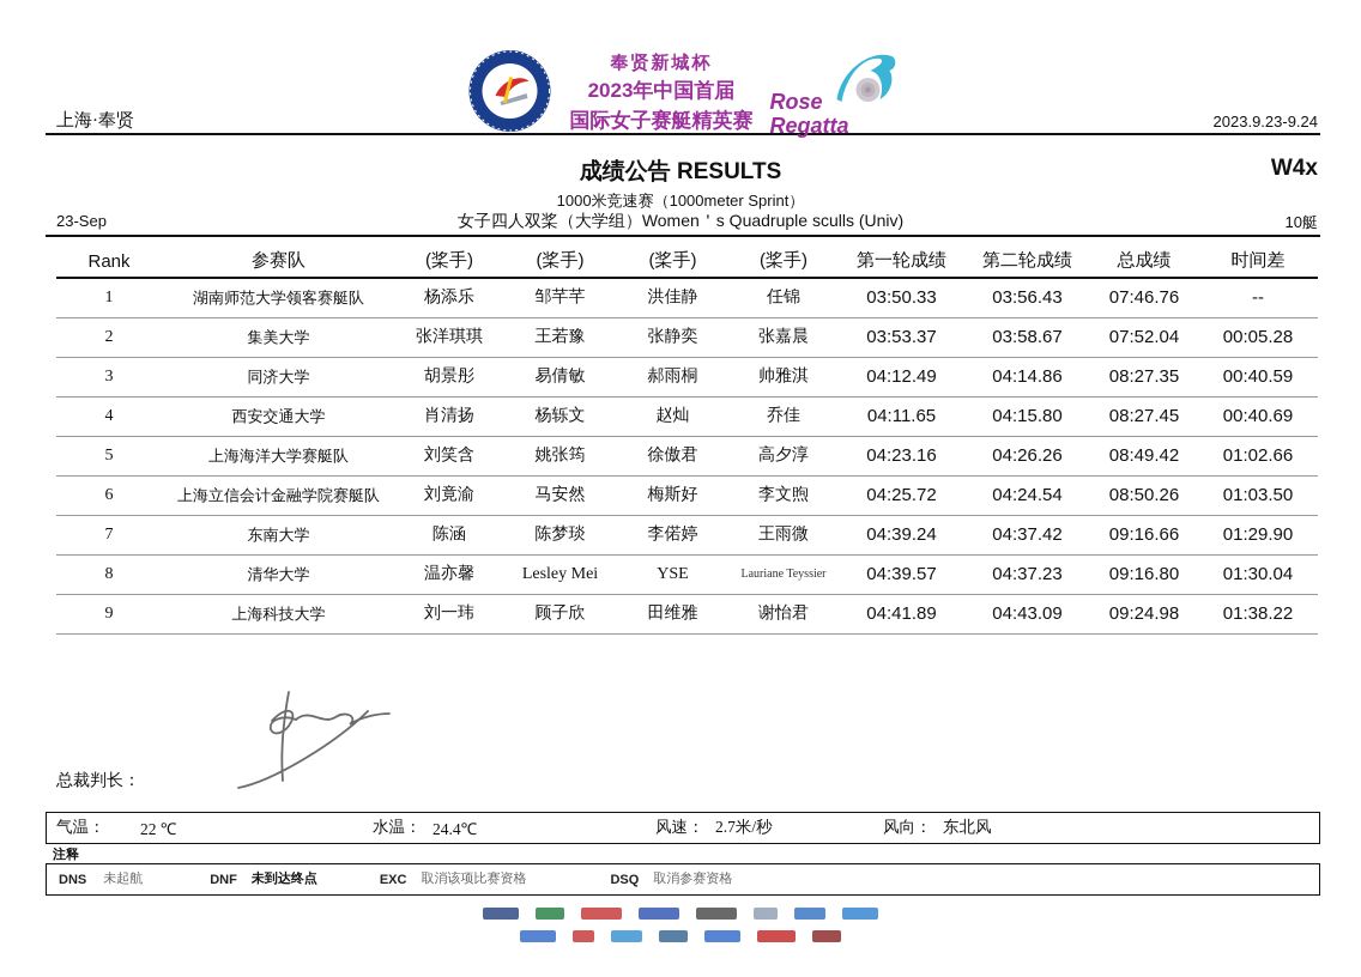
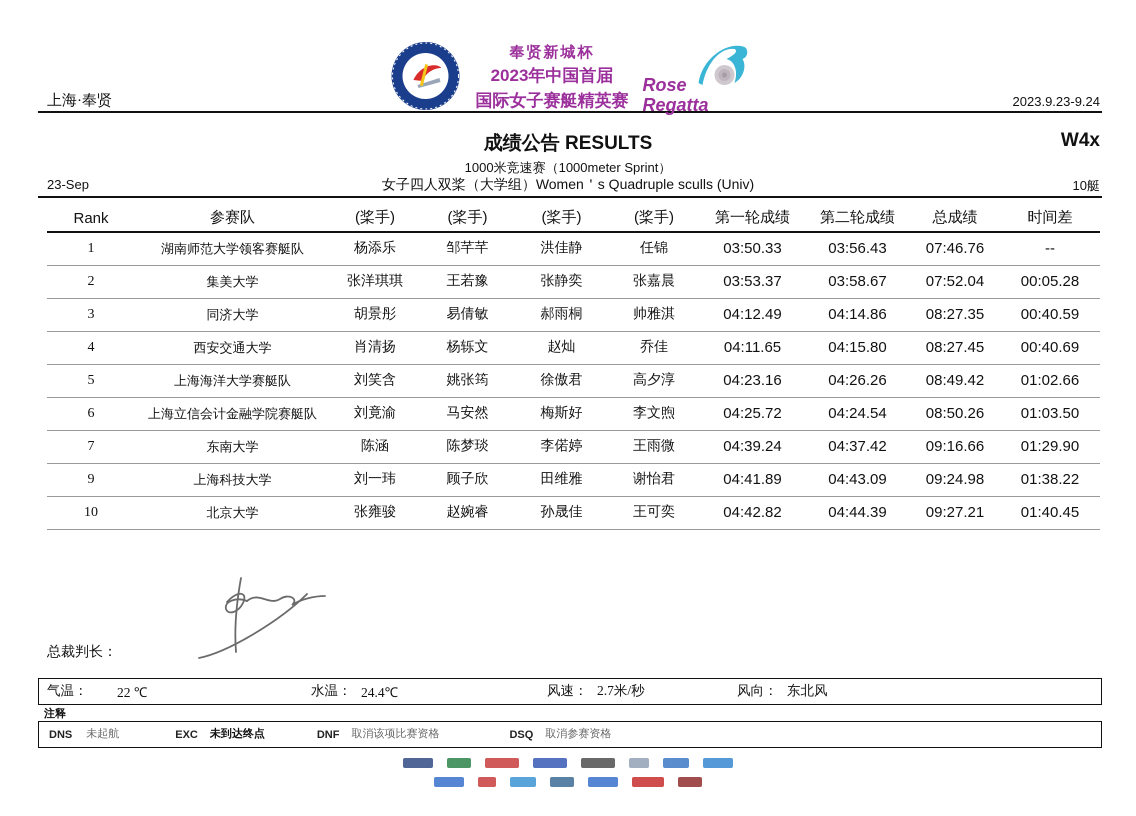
  上海·奉贤
  2023.9.23-9.24
  奉贤新城杯
  2023年中国首届
  国际女子赛艇精英赛
  Rose
  Regatta
  成绩公告 RESULTS
  W4x
  1000米竞速赛（1000meter Sprint）
  23-Sep
  女子四人双桨（大学组）Women＇s Quadruple sculls (Univ)
  10艇
  Rank	参赛队	(桨手)	(桨手)	(桨手)	(桨手)	第一轮成绩	第二轮成绩	总成绩	时间差
  1	湖南师范大学领客赛艇队	杨添乐	邹芊芊	洪佳静	任锦	03:50.33	03:56.43	07:46.76	--
  2	集美大学	张洋琪琪	王若豫	张静奕	张嘉晨	03:53.37	03:58.67	07:52.04	00:05.28
  3	同济大学	胡景彤	易倩敏	郝雨桐	帅雅淇	04:12.49	04:14.86	08:27.35	00:40.59
  4	西安交通大学	肖清扬	杨轹文	赵灿	乔佳	04:11.65	04:15.80	08:27.45	00:40.69
  5	上海海洋大学赛艇队	刘笑含	姚张筠	徐傲君	高夕淳	04:23.16	04:26.26	08:49.42	01:02.66
  6	上海立信会计金融学院赛艇队	刘竟渝	马安然	梅斯好	李文煦	04:25.72	04:24.54	08:50.26	01:03.50
  7	东南大学	陈涵	陈梦琰	李偌婷	王雨微	04:39.24	04:37.42	09:16.66	01:29.90
- 8	清华大学	温亦馨	Lesley Mei	YSE	Lauriane Teyssier	04:39.57	04:37.23	09:16.80	01:30.04
  9	上海科技大学	刘一玮	顾子欣	田维雅	谢怡君	04:41.89	04:43.09	09:24.98	01:38.22
+ 10	北京大学	张雍骏	赵婉睿	孙晟佳	王可奕	04:42.82	04:44.39	09:27.21	01:40.45
  总裁判长：
  气温：
  22 ℃
  水温：
  24.4℃
  风速：
  2.7米/秒
  风向：
  东北风
  注释
  DNS
  未起航
- DNF
+ EXC
  未到达终点
- EXC
+ DNF
  取消该项比赛资格
  DSQ
  取消参赛资格
